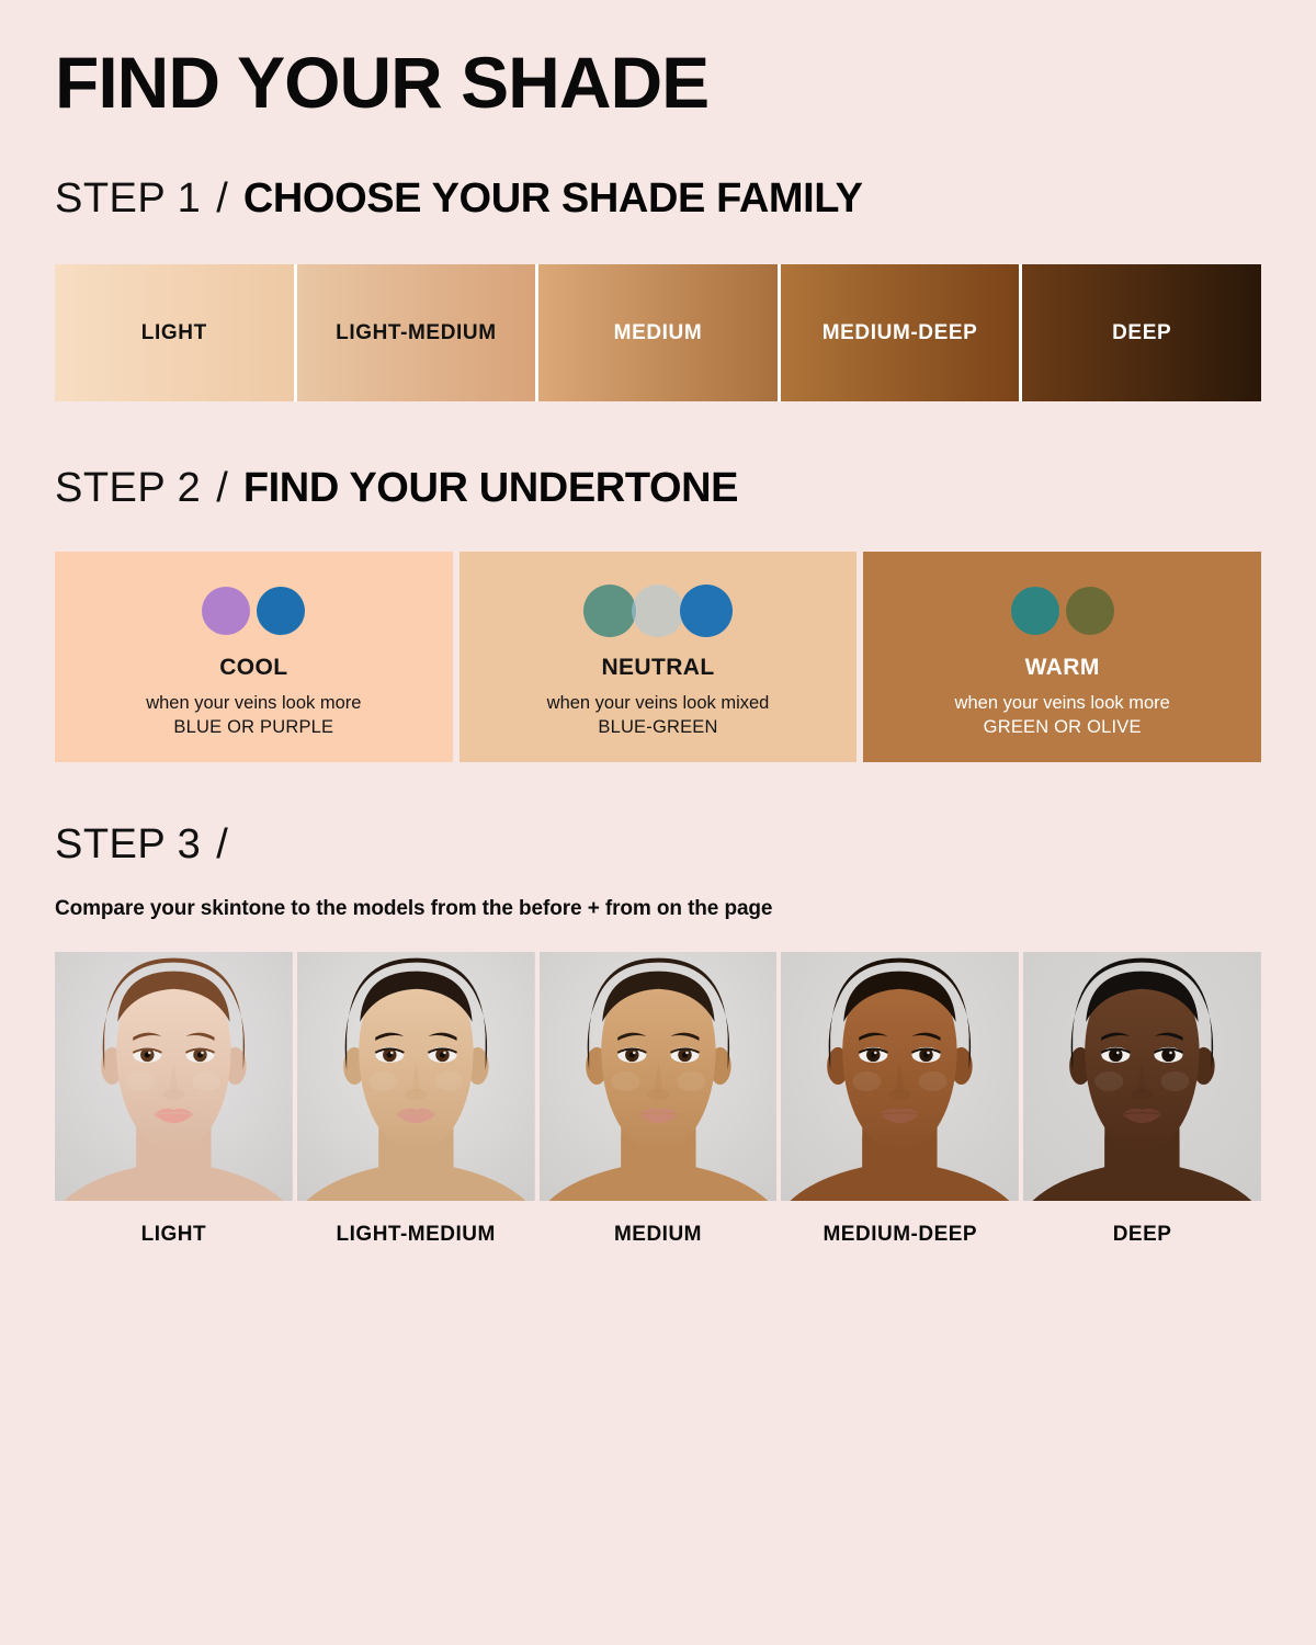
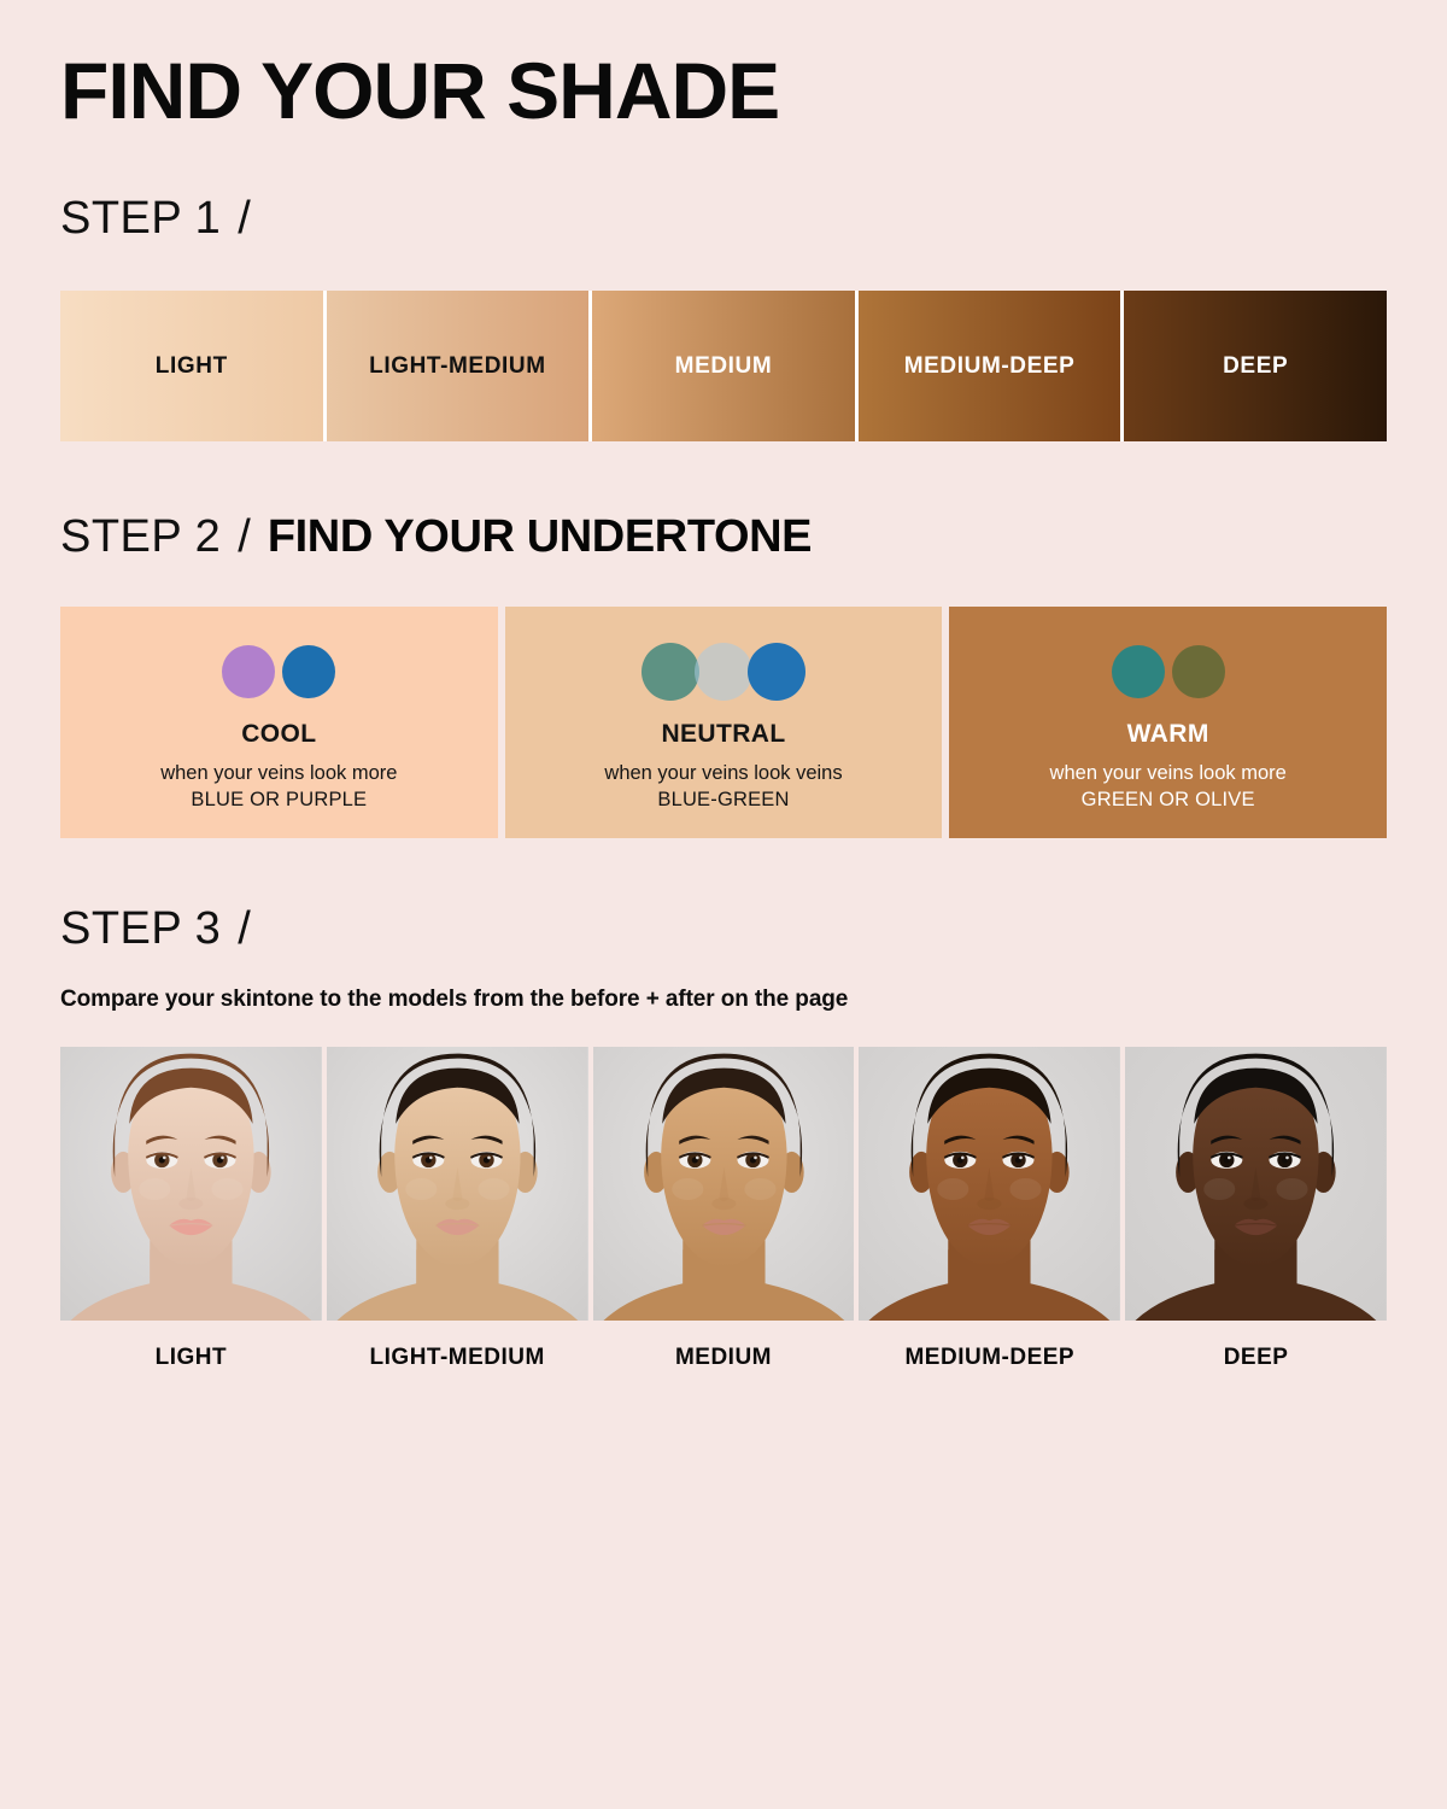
  FIND YOUR SHADE
  STEP 1
  /
- CHOOSE YOUR SHADE FAMILY
  LIGHT
  LIGHT-MEDIUM
  MEDIUM
  MEDIUM-DEEP
  DEEP
  STEP 2
  /
  FIND YOUR UNDERTONE
  COOL
  when your veins look more
  BLUE OR PURPLE
  NEUTRAL
- when your veins look mixed
+ when your veins look veins
  BLUE-GREEN
  WARM
  when your veins look more
  GREEN OR OLIVE
  STEP 3
  /
- Compare your skintone to the models from the before + from on the page
+ Compare your skintone to the models from the before + after on the page
  LIGHT
  LIGHT-MEDIUM
  MEDIUM
  MEDIUM-DEEP
  DEEP
